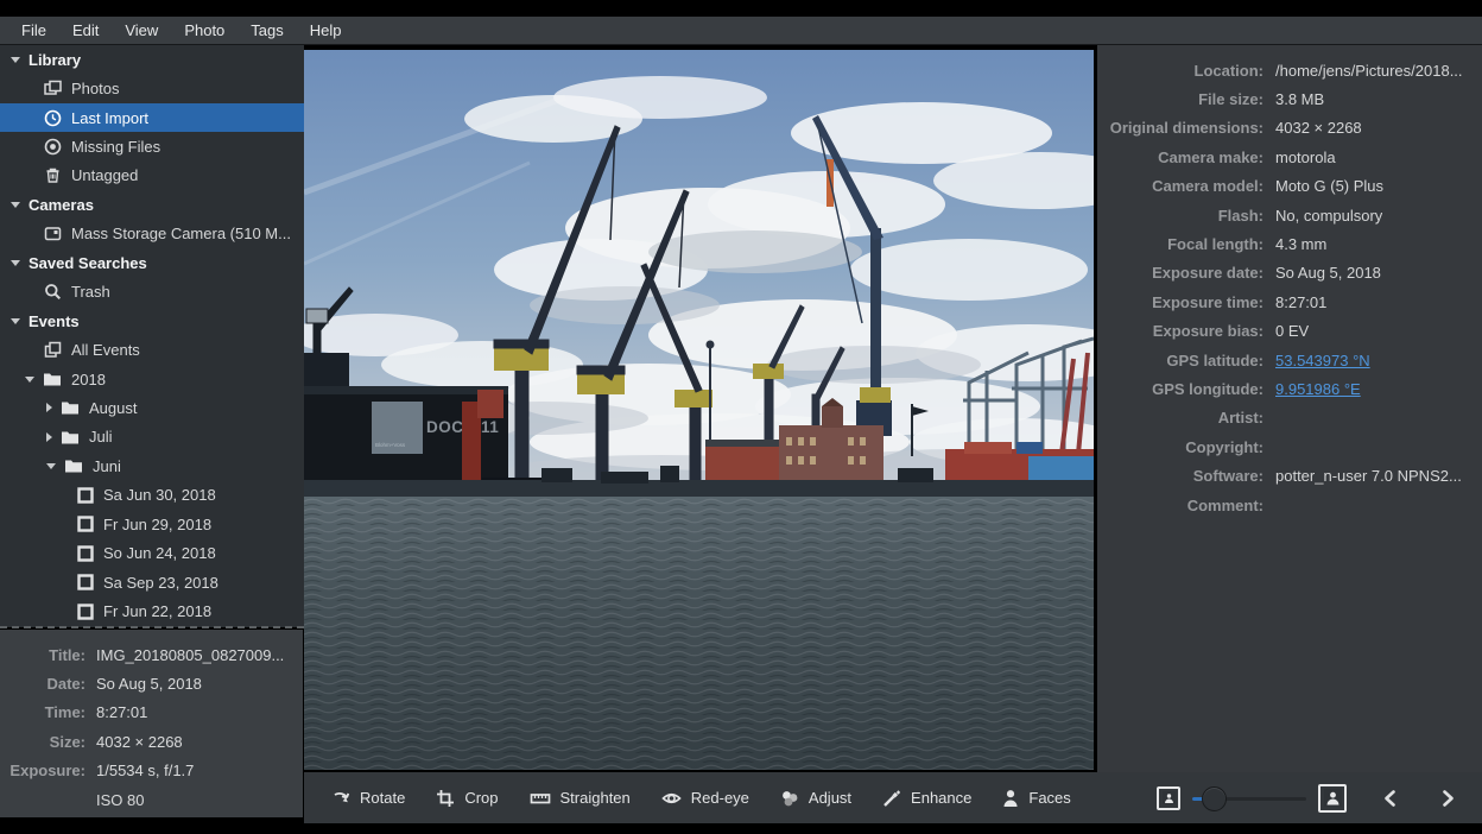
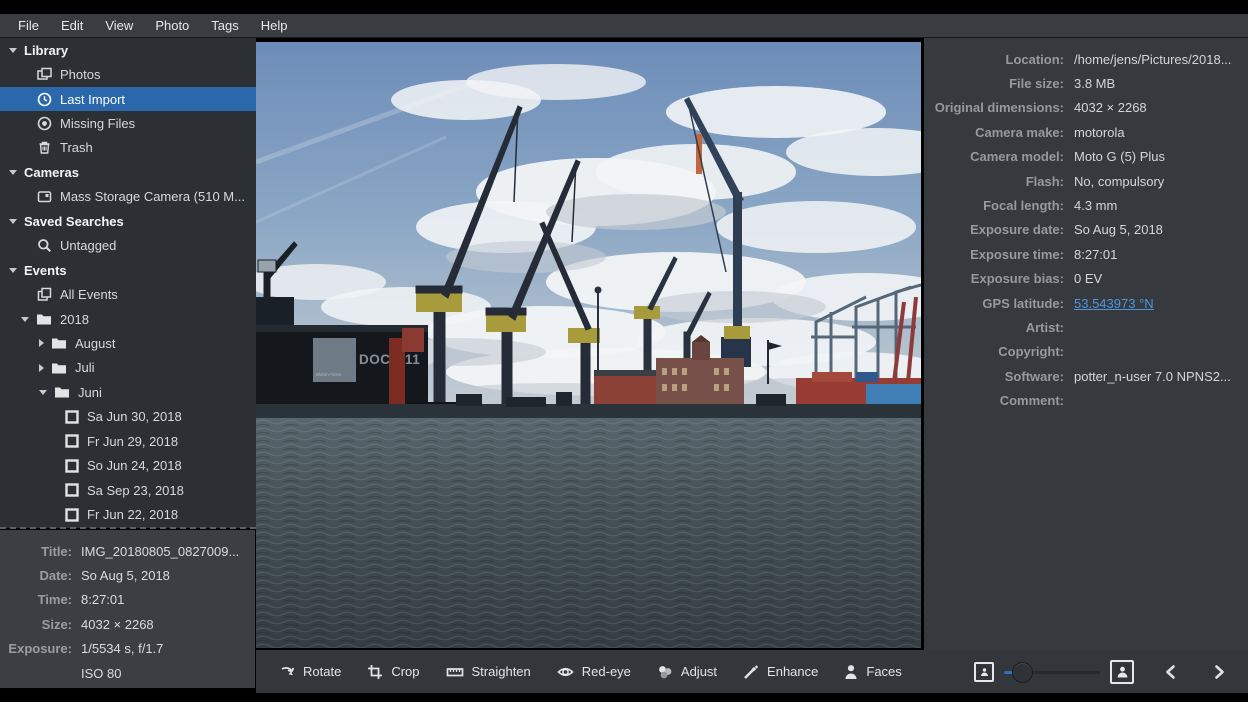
  File
  Edit
  View
  Photo
  Tags
  Help
  Library
  Photos
  Last Import
  Missing Files
- Untagged
+ Trash
  Cameras
  Mass Storage Camera (510 M...
  Saved Searches
- Trash
+ Untagged
  Events
  All Events
  2018
  August
  Juli
  Juni
  Sa Jun 30, 2018
  Fr Jun 29, 2018
  So Jun 24, 2018
  Sa Sep 23, 2018
  Fr Jun 22, 2018
  Title:
  IMG_20180805_0827009...
  Date:
  So Aug 5, 2018
  Time:
  8:27:01
  Size:
  4032 × 2268
  Exposure:
  1/5534 s, f/1.7
  ISO 80
  DOC 11
  Location:
  /home/jens/Pictures/2018...
  File size:
  3.8 MB
  Original dimensions:
  4032 × 2268
  Camera make:
  motorola
  Camera model:
  Moto G (5) Plus
  Flash:
  No, compulsory
  Focal length:
  4.3 mm
  Exposure date:
  So Aug 5, 2018
  Exposure time:
  8:27:01
  Exposure bias:
  0 EV
  GPS latitude:
  53.543973 °N
- GPS longitude:
- 9.951986 °E
  Artist:
  Copyright:
  Software:
  potter_n-user 7.0 NPNS2...
  Comment:
  Rotate
  Crop
  Straighten
  Red-eye
  Adjust
  Enhance
  Faces
